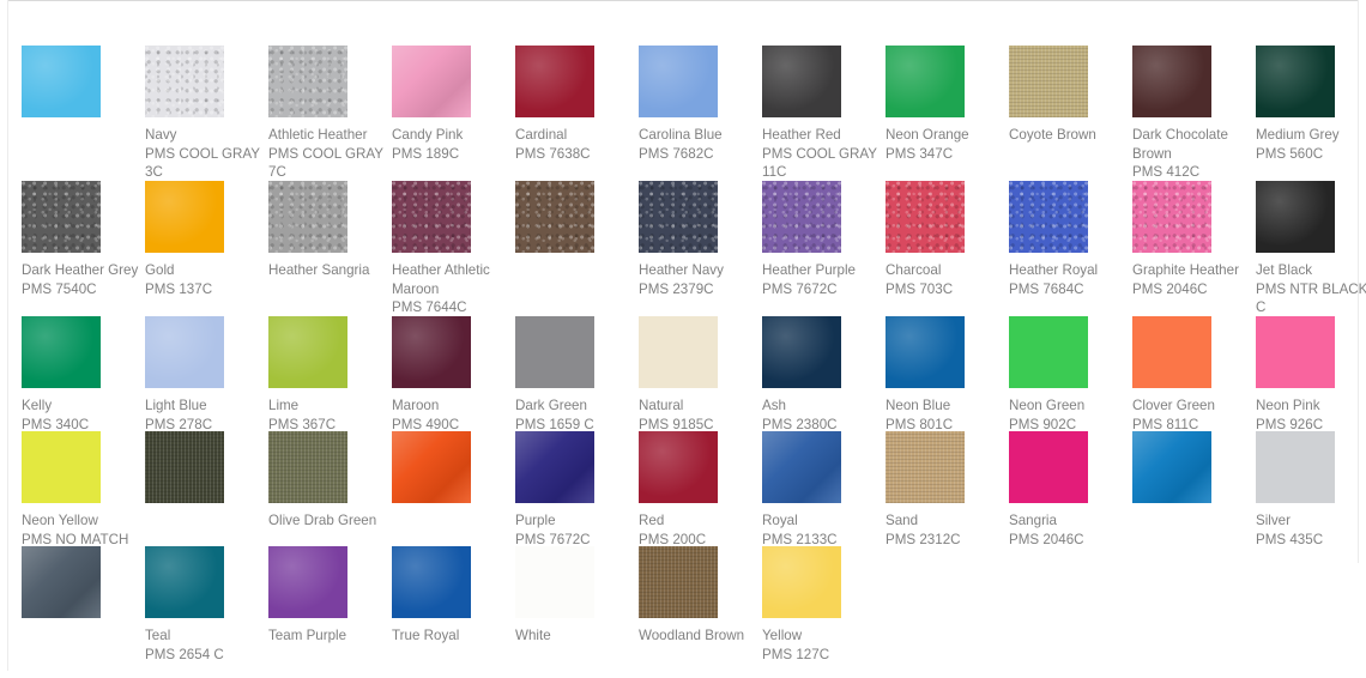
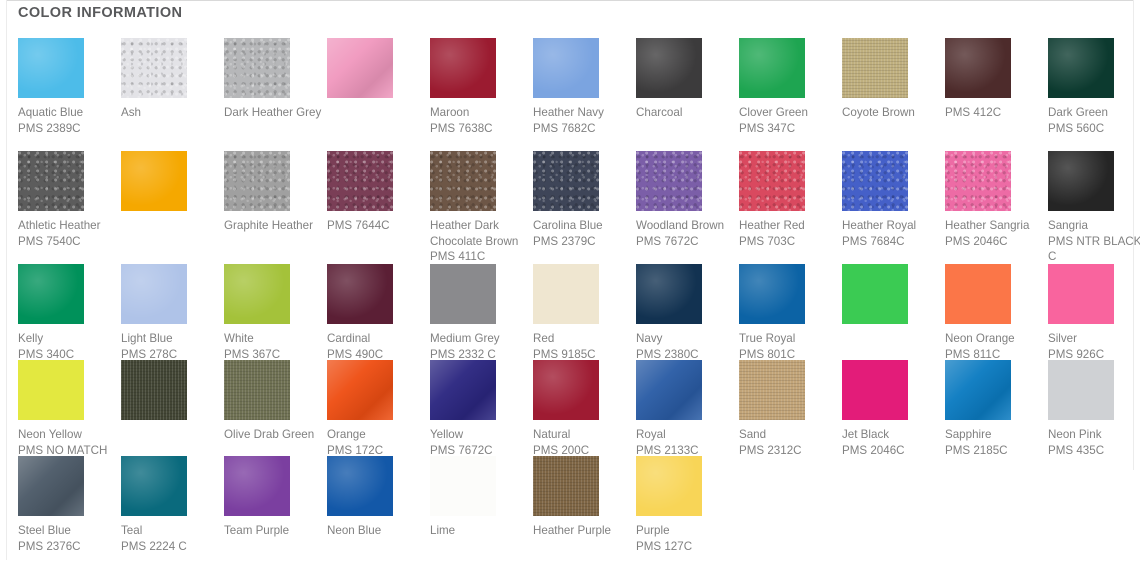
+ COLOR INFORMATION
+ Aquatic Blue
+ PMS 2389C
- Navy
+ Ash
- PMS COOL GRAY 3C
- Athletic Heather
+ Dark Heather Grey
- PMS COOL GRAY 7C
- Candy Pink
- PMS 189C
- Cardinal
+ Maroon
  PMS 7638C
- Carolina Blue
+ Heather Navy
  PMS 7682C
- Heather Red
+ Charcoal
- PMS COOL GRAY 11C
- Neon Orange
+ Clover Green
  PMS 347C
  Coyote Brown
- Dark Chocolate Brown
  PMS 412C
- Medium Grey
+ Dark Green
  PMS 560C
- Dark Heather Grey
+ Athletic Heather
  PMS 7540C
- Gold
- PMS 137C
- Heather Sangria
+ Graphite Heather
- Heather Athletic Maroon
  PMS 7644C
+ Heather Dark Chocolate Brown
+ PMS 411C
- Heather Navy
+ Carolina Blue
  PMS 2379C
- Heather Purple
+ Woodland Brown
  PMS 7672C
- Charcoal
+ Heather Red
  PMS 703C
  Heather Royal
  PMS 7684C
- Graphite Heather
+ Heather Sangria
  PMS 2046C
- Jet Black
+ Sangria
  PMS NTR BLACK C
  Kelly
  PMS 340C
  Light Blue
  PMS 278C
- Lime
+ White
  PMS 367C
- Maroon
+ Cardinal
  PMS 490C
- Dark Green
+ Medium Grey
- PMS 1659 C
+ PMS 2332 C
- Natural
+ Red
  PMS 9185C
- Ash
+ Navy
  PMS 2380C
- Neon Blue
+ True Royal
  PMS 801C
- Neon Green
- PMS 902C
- Clover Green
+ Neon Orange
  PMS 811C
- Neon Pink
+ Silver
  PMS 926C
  Neon Yellow
  PMS NO MATCH
  Olive Drab Green
+ Orange
+ PMS 172C
- Purple
+ Yellow
  PMS 7672C
- Red
+ Natural
  PMS 200C
  Royal
  PMS 2133C
  Sand
  PMS 2312C
- Sangria
+ Jet Black
  PMS 2046C
+ Sapphire
+ PMS 2185C
- Silver
+ Neon Pink
  PMS 435C
+ Steel Blue
+ PMS 2376C
  Teal
- PMS 2654 C
+ PMS 2224 C
  Team Purple
- True Royal
+ Neon Blue
- White
+ Lime
- Woodland Brown
+ Heather Purple
- Yellow
+ Purple
  PMS 127C
